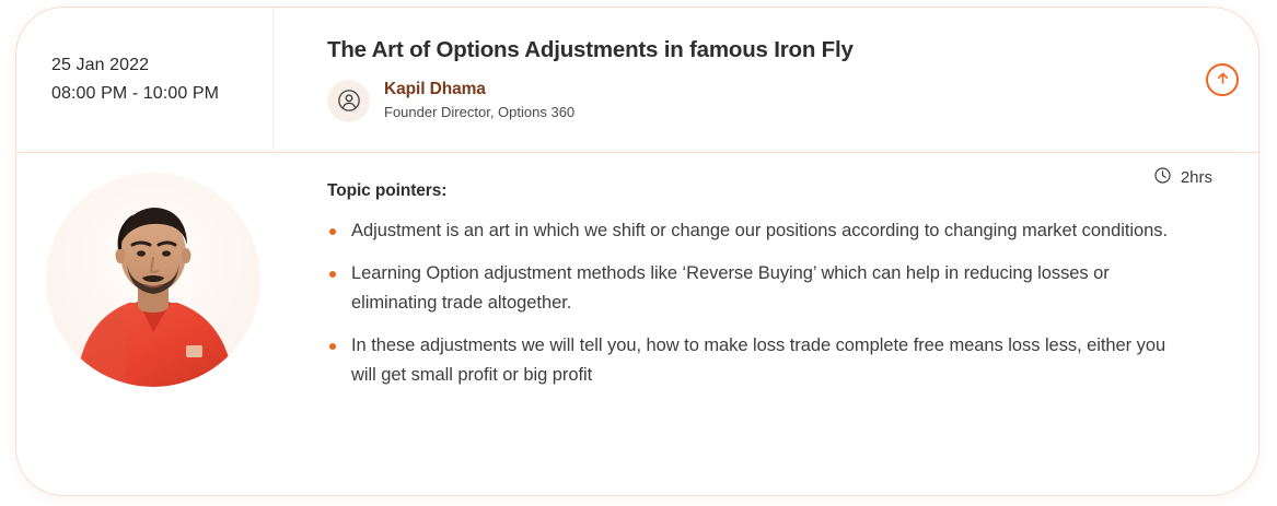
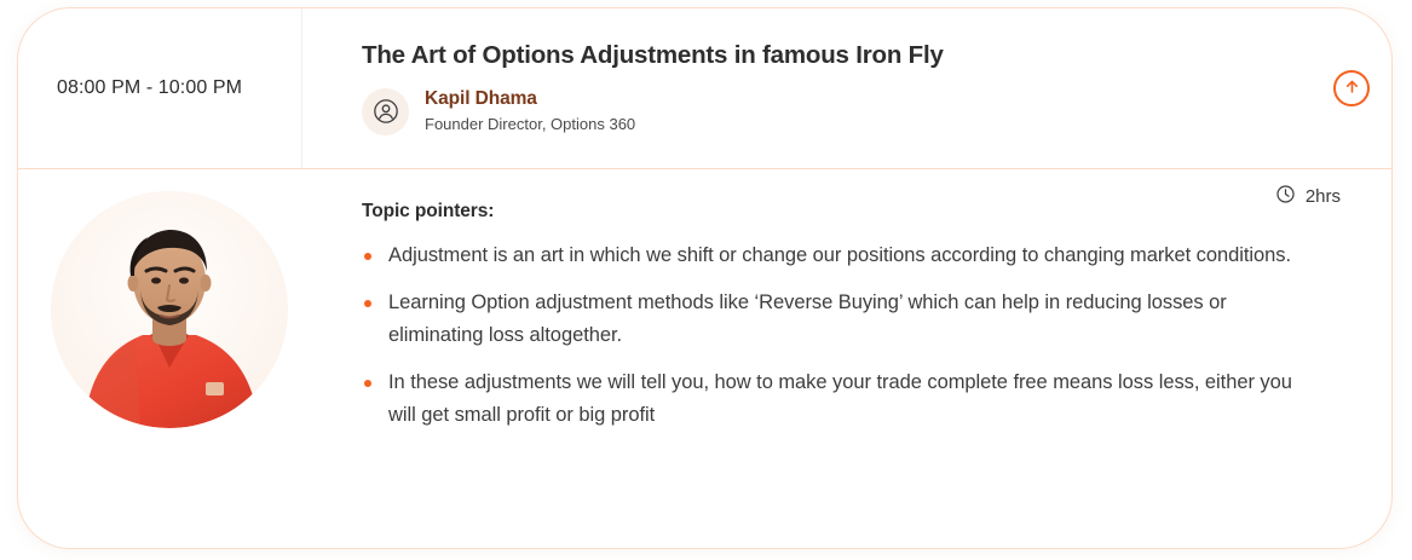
- 25 Jan 2022
  08:00 PM - 10:00 PM
  The Art of Options Adjustments in famous Iron Fly
  Kapil Dhama
  Founder Director, Options 360
  2hrs
  Topic pointers:
  Adjustment is an art in which we shift or change our positions according to changing market conditions.
- Learning Option adjustment methods like ‘Reverse Buying’ which can help in reducing losses or eliminating trade altogether.
+ Learning Option adjustment methods like ‘Reverse Buying’ which can help in reducing losses or eliminating loss altogether.
- In these adjustments we will tell you, how to make loss trade complete free means loss less, either you will get small profit or big profit
+ In these adjustments we will tell you, how to make your trade complete free means loss less, either you will get small profit or big profit
